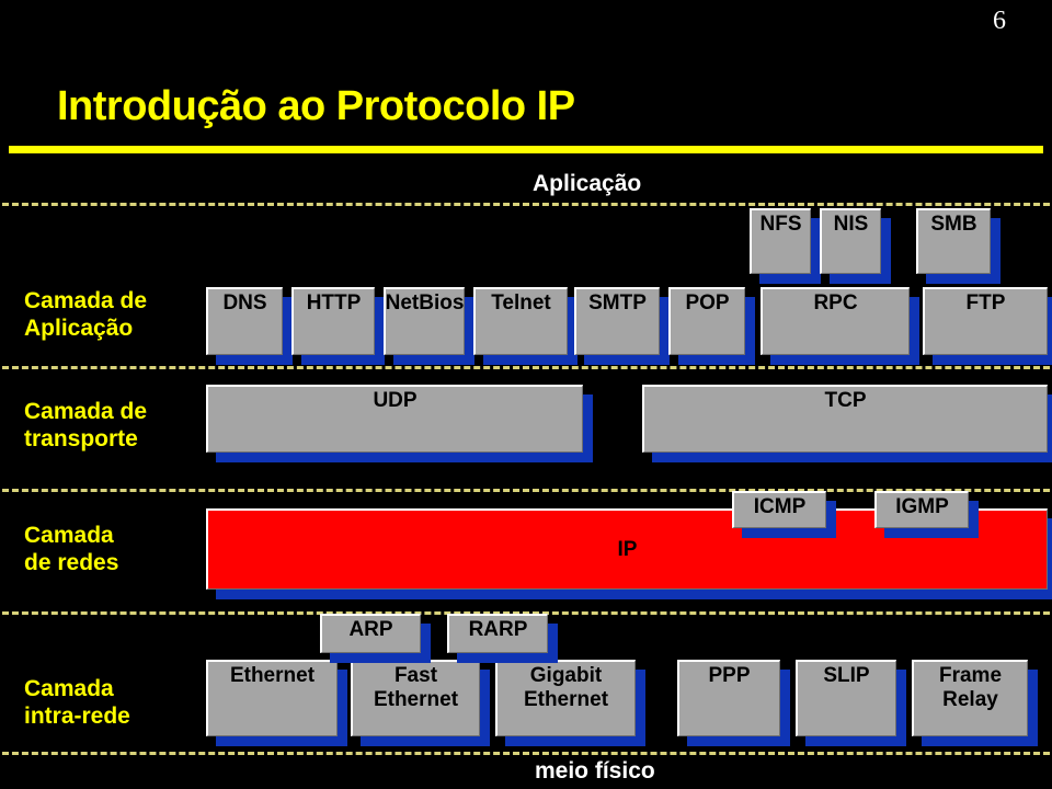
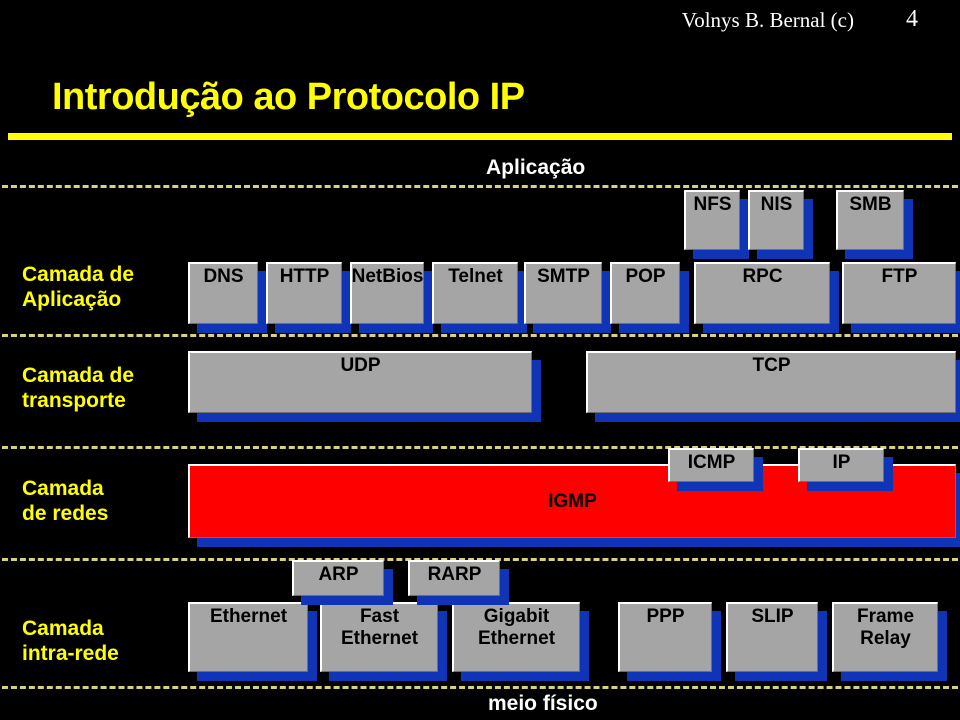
+ Volnys B. Bernal (c)
- 6
+ 4
  Introdução ao Protocolo IP
  Aplicação
  Camada de
  Aplicação
  Camada de
  transporte
  Camada
  de redes
  Camada
  intra-rede
  NFS
  NIS
  SMB
  DNS
  HTTP
  NetBios
  Telnet
  SMTP
  POP
  RPC
  FTP
  UDP
  TCP
- IP
+ IGMP
  ICMP
- IGMP
+ IP
  ARP
  RARP
  Ethernet
  Fast Ethernet
  Gigabit Ethernet
  PPP
  SLIP
  Frame Relay
  meio físico
